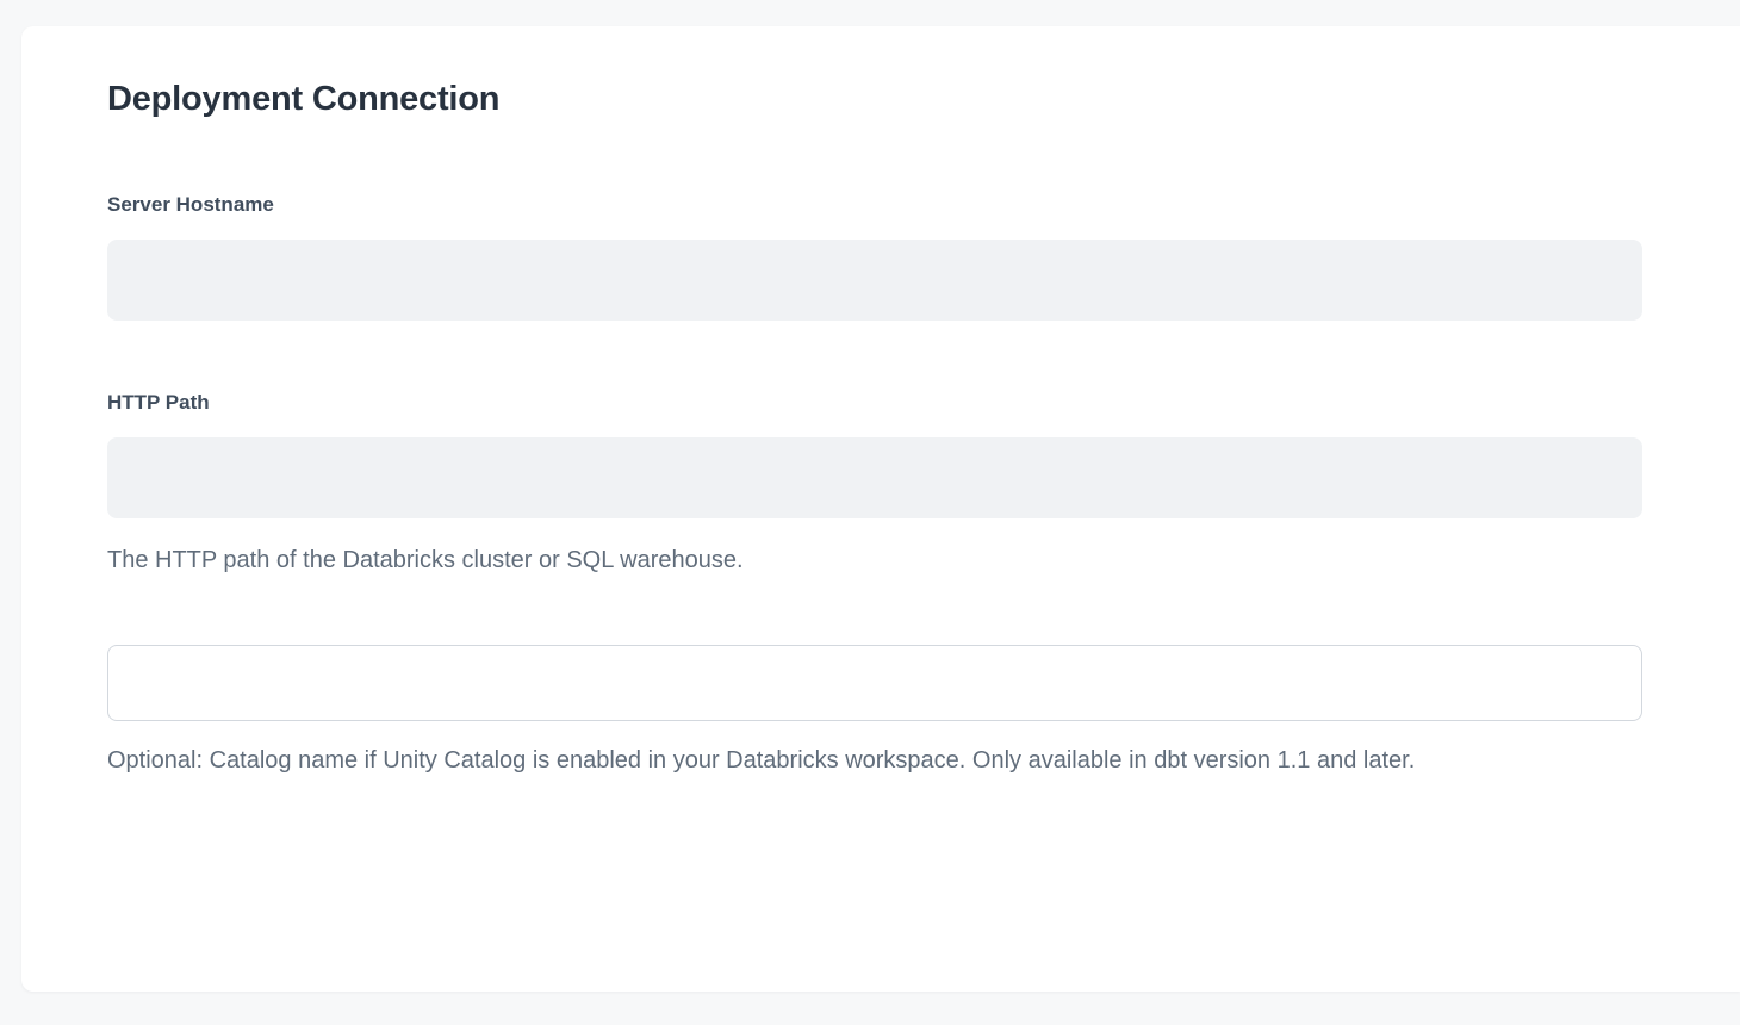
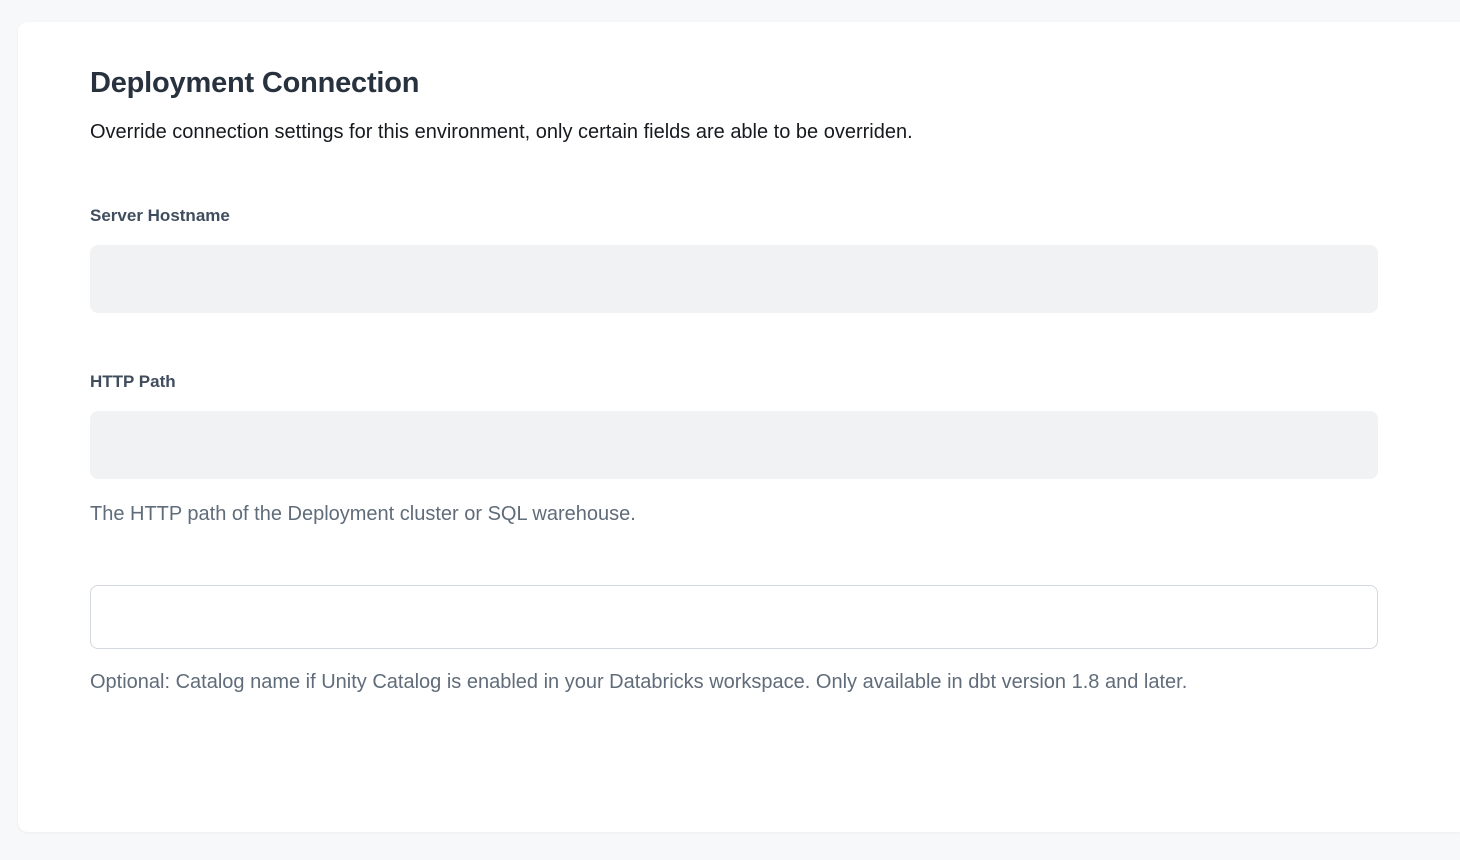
  Deployment Connection
+ Override connection settings for this environment, only certain fields are able to be overriden.
  Server Hostname
  HTTP Path
- The HTTP path of the Databricks cluster or SQL warehouse.
+ The HTTP path of the Deployment cluster or SQL warehouse.
- Optional: Catalog name if Unity Catalog is enabled in your Databricks workspace. Only available in dbt version 1.1 and later.
+ Optional: Catalog name if Unity Catalog is enabled in your Databricks workspace. Only available in dbt version 1.8 and later.
